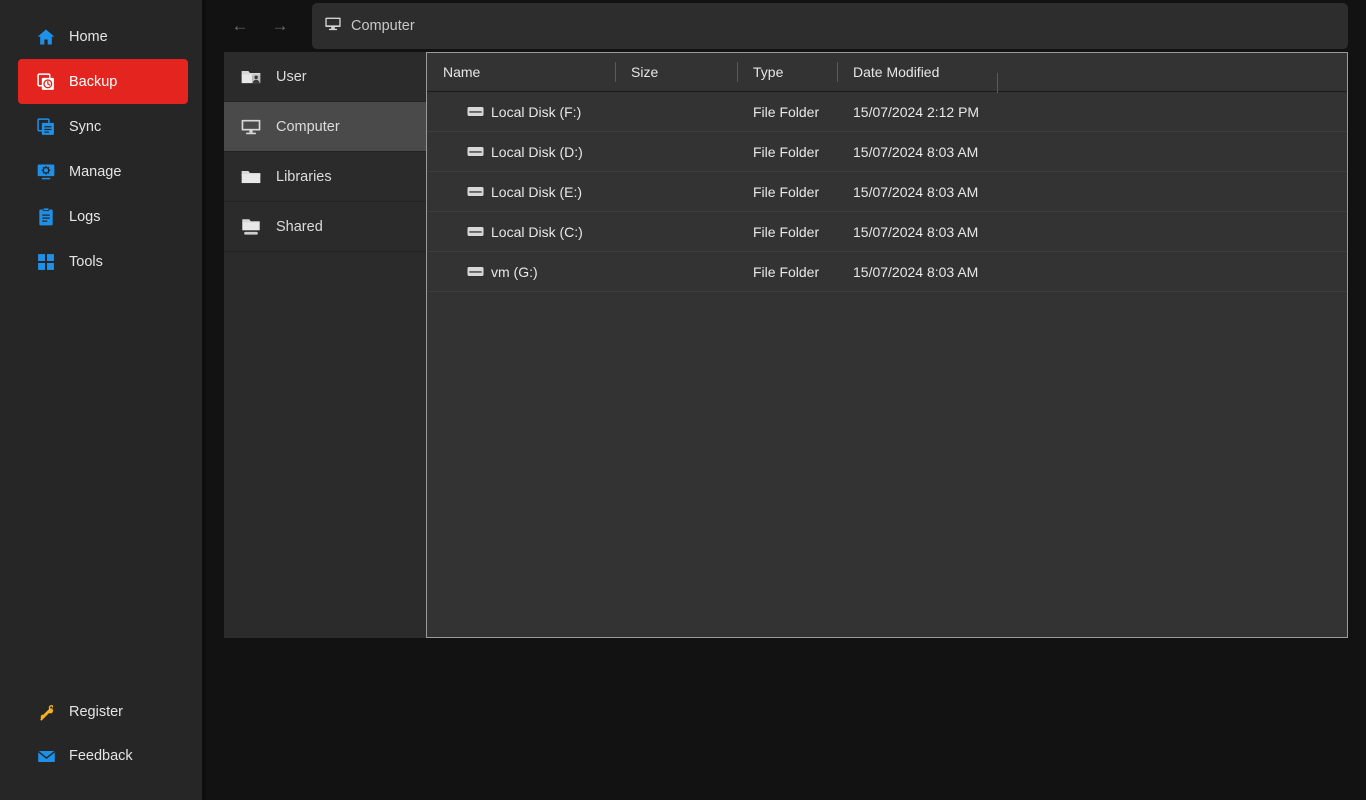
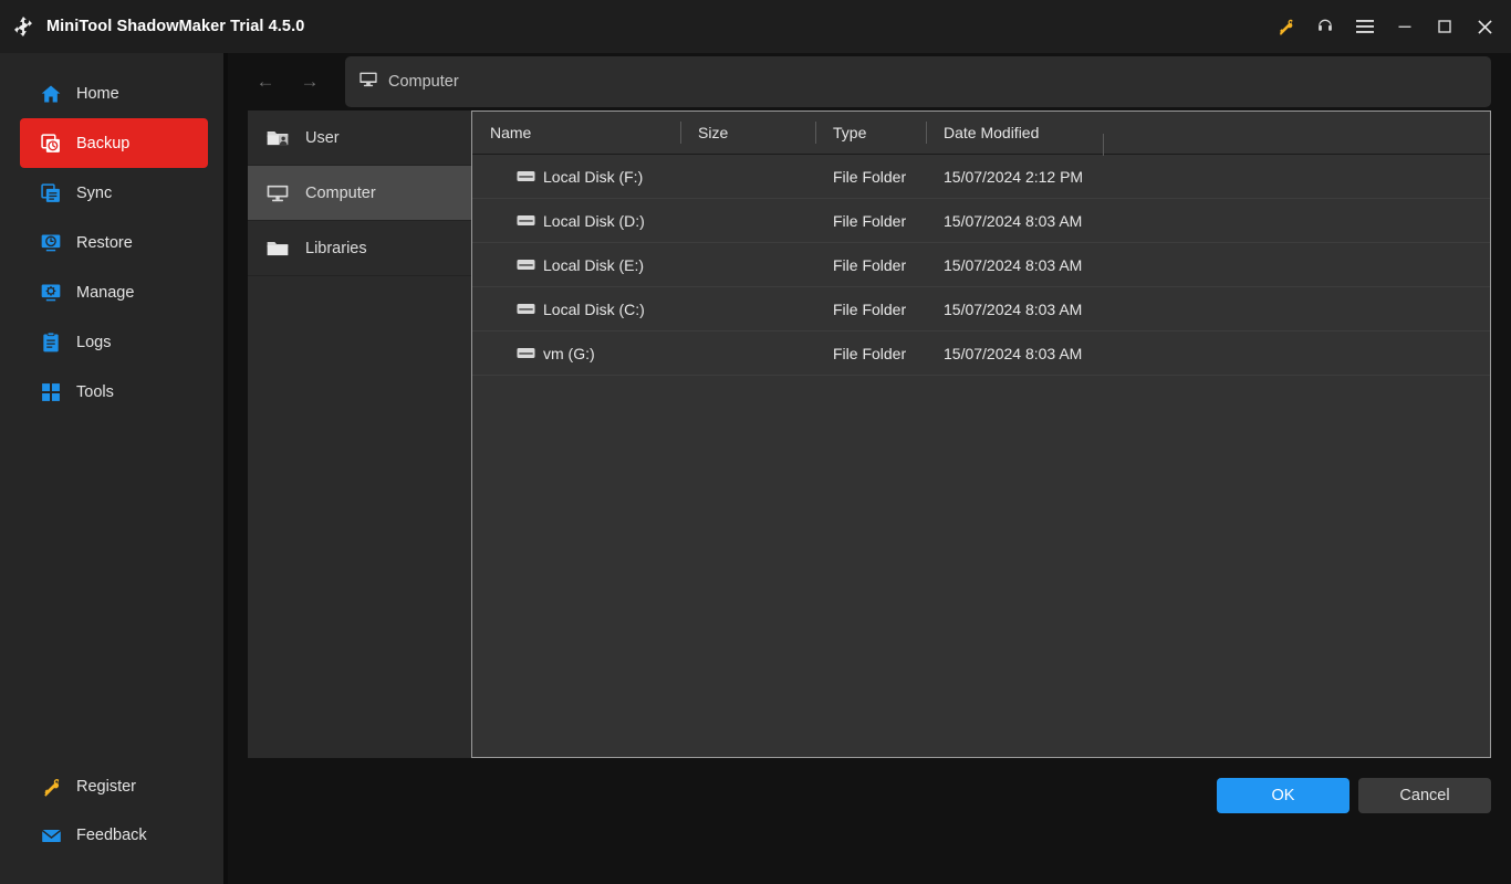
+ MiniTool ShadowMaker Trial 4.5.0
  Home
  Backup
  Sync
+ Restore
  Manage
  Logs
  Tools
  Register
  Feedback
  ←
  →
  Computer
  User
  Computer
  Libraries
- Shared
  Name
  Size
  Type
  Date Modified
  Local Disk (F:)
  File Folder
  15/07/2024 2:12 PM
  Local Disk (D:)
  File Folder
  15/07/2024 8:03 AM
  Local Disk (E:)
  File Folder
  15/07/2024 8:03 AM
  Local Disk (C:)
  File Folder
  15/07/2024 8:03 AM
  vm (G:)
  File Folder
  15/07/2024 8:03 AM
+ OK
+ Cancel
